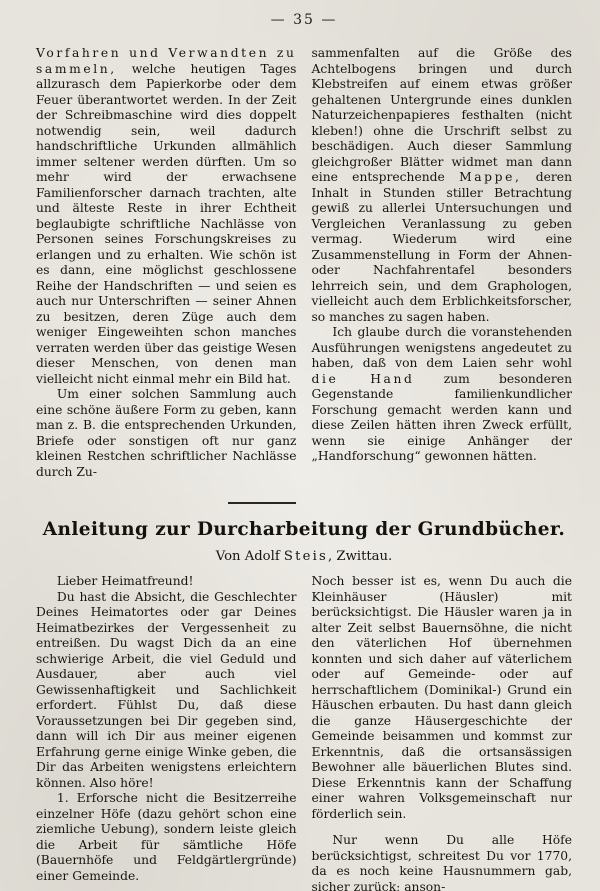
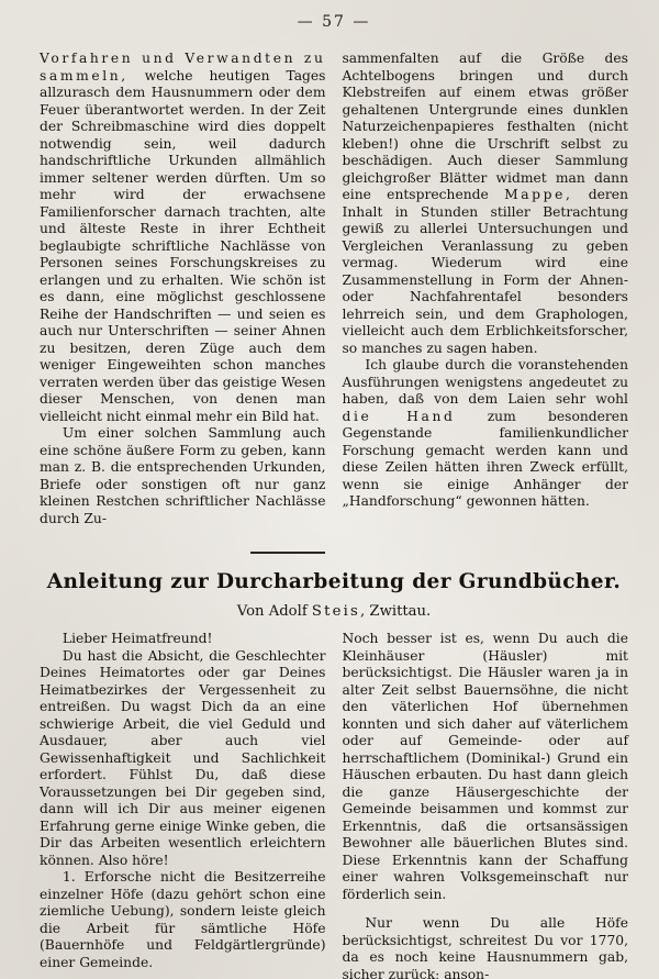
- — 35 —
+ — 57 —
- Vorfahren und Verwandten zu sammeln, welche heutigen Tages allzurasch dem Papierkorbe oder dem Feuer überantwortet werden. In der Zeit der Schreibmaschine wird dies doppelt notwendig sein, weil dadurch handschriftliche Urkunden allmählich immer seltener werden dürften. Um so mehr wird der erwachsene Familienforscher darnach trachten, alte und älteste Reste in ihrer Echtheit beglaubigte schriftliche Nachlässe von Personen seines Forschungskreises zu erlangen und zu erhalten. Wie schön ist es dann, eine möglichst geschlossene Reihe der Handschriften — und seien es auch nur Unterschriften — seiner Ahnen zu besitzen, deren Züge auch dem weniger Eingeweihten schon manches verraten werden über das geistige Wesen dieser Menschen, von denen man vielleicht nicht einmal mehr ein Bild hat.
+ Vorfahren und Verwandten zu sammeln, welche heutigen Tages allzurasch dem Hausnummern oder dem Feuer überantwortet werden. In der Zeit der Schreibmaschine wird dies doppelt notwendig sein, weil dadurch handschriftliche Urkunden allmählich immer seltener werden dürften. Um so mehr wird der erwachsene Familienforscher darnach trachten, alte und älteste Reste in ihrer Echtheit beglaubigte schriftliche Nachlässe von Personen seines Forschungskreises zu erlangen und zu erhalten. Wie schön ist es dann, eine möglichst geschlossene Reihe der Handschriften — und seien es auch nur Unterschriften — seiner Ahnen zu besitzen, deren Züge auch dem weniger Eingeweihten schon manches verraten werden über das geistige Wesen dieser Menschen, von denen man vielleicht nicht einmal mehr ein Bild hat.
  Um einer solchen Sammlung auch eine schöne äußere Form zu geben, kann man z. B. die entsprechenden Urkunden, Briefe oder sonstigen oft nur ganz kleinen Restchen schriftlicher Nachlässe durch Zu-
  sammenfalten auf die Größe des Achtelbogens bringen und durch Klebstreifen auf einem etwas größer gehaltenen Untergrunde eines dunklen Naturzeichenpapieres festhalten (nicht kleben!) ohne die Urschrift selbst zu beschädigen. Auch dieser Sammlung gleichgroßer Blätter widmet man dann eine entsprechende Mappe, deren Inhalt in Stunden stiller Betrachtung gewiß zu allerlei Untersuchungen und Vergleichen Veranlassung zu geben vermag. Wiederum wird eine Zusammenstellung in Form der Ahnen- oder Nachfahrentafel besonders lehrreich sein, und dem Graphologen, vielleicht auch dem Erblichkeitsforscher, so manches zu sagen haben.
  Ich glaube durch die voranstehenden Ausführungen wenigstens angedeutet zu haben, daß von dem Laien sehr wohl die Hand zum besonderen Gegenstande familienkundlicher Forschung gemacht werden kann und diese Zeilen hätten ihren Zweck erfüllt, wenn sie einige Anhänger der „Handforschung“ gewonnen hätten.
  Anleitung zur Durcharbeitung der Grundbücher.
  Von Adolf Steis, Zwittau.
  Lieber Heimatfreund!
- Du hast die Absicht, die Geschlechter Deines Heimatortes oder gar Deines Heimatbezirkes der Vergessenheit zu entreißen. Du wagst Dich da an eine schwierige Arbeit, die viel Geduld und Ausdauer, aber auch viel Gewissenhaftigkeit und Sachlichkeit erfordert. Fühlst Du, daß diese Voraussetzungen bei Dir gegeben sind, dann will ich Dir aus meiner eigenen Erfahrung gerne einige Winke geben, die Dir das Arbeiten wenigstens erleichtern können. Also höre!
+ Du hast die Absicht, die Geschlechter Deines Heimatortes oder gar Deines Heimatbezirkes der Vergessenheit zu entreißen. Du wagst Dich da an eine schwierige Arbeit, die viel Geduld und Ausdauer, aber auch viel Gewissenhaftigkeit und Sachlichkeit erfordert. Fühlst Du, daß diese Voraussetzungen bei Dir gegeben sind, dann will ich Dir aus meiner eigenen Erfahrung gerne einige Winke geben, die Dir das Arbeiten wesentlich erleichtern können. Also höre!
  1. Erforsche nicht die Besitzerreihe einzelner Höfe (dazu gehört schon eine ziemliche Uebung), sondern leiste gleich die Arbeit für sämtliche Höfe (Bauernhöfe und Feldgärtlergründe) einer Gemeinde.
  Noch besser ist es, wenn Du auch die Kleinhäuser (Häusler) mit berücksichtigst. Die Häusler waren ja in alter Zeit selbst Bauernsöhne, die nicht den väterlichen Hof übernehmen konnten und sich daher auf väterlichem oder auf Gemeinde- oder auf herrschaftlichem (Dominikal-) Grund ein Häuschen erbauten. Du hast dann gleich die ganze Häusergeschichte der Gemeinde beisammen und kommst zur Erkenntnis, daß die ortsansässigen Bewohner alle bäuerlichen Blutes sind. Diese Erkenntnis kann der Schaffung einer wahren Volksgemeinschaft nur förderlich sein.
  Nur wenn Du alle Höfe berücksichtigst, schreitest Du vor 1770, da es noch keine Hausnummern gab, sicher zurück; anson-
